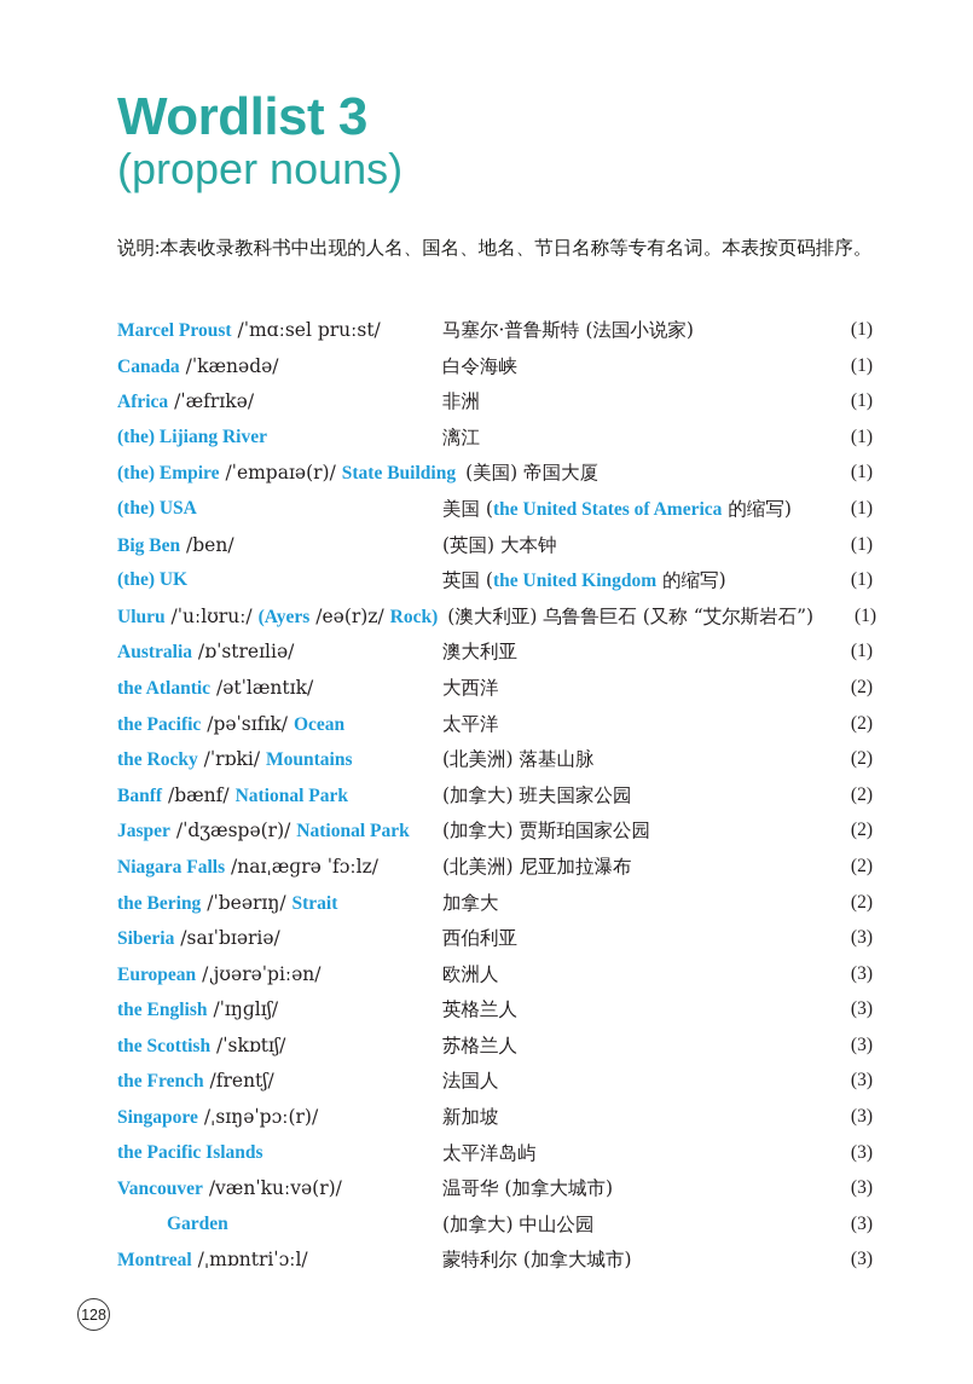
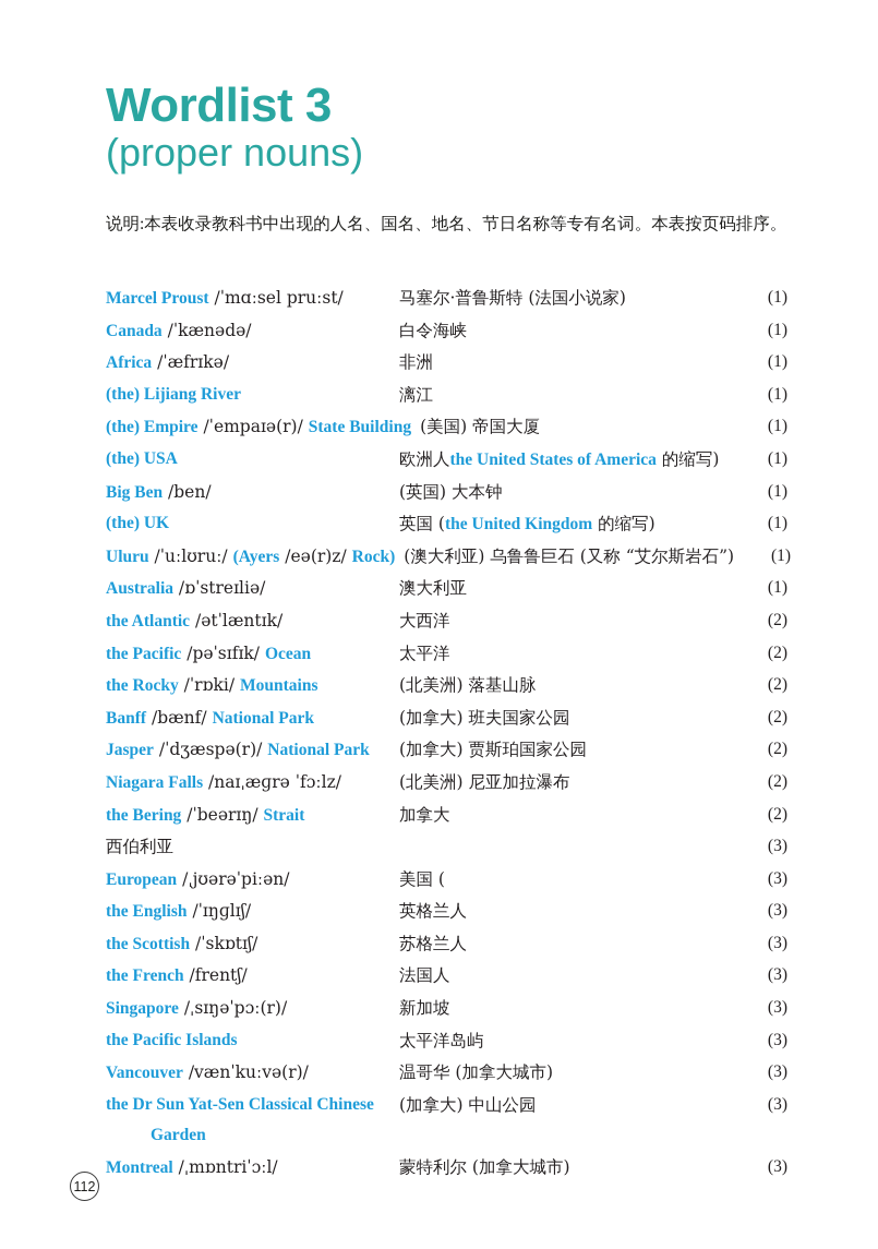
  Wordlist 3
  (proper nouns)
  说明:本表收录教科书中出现的人名、国名、地名、节日名称等专有名词。本表按页码排序。
  Marcel Proust /ˈmɑːsel pruːst/
  马塞尔·普鲁斯特 (法国小说家)
  (1)
  Canada /ˈkænədə/
  白令海峡
  (1)
  Africa /ˈæfrɪkə/
  非洲
  (1)
  (the) Lijiang River
  漓江
  (1)
  (the) Empire /ˈempaɪə(r)/ State Building
  (美国) 帝国大厦
  (1)
  (the) USA
- 美国 (the United States of America 的缩写)
+ 欧洲人the United States of America 的缩写)
  (1)
  Big Ben /ben/
  (英国) 大本钟
  (1)
  (the) UK
  英国 (the United Kingdom 的缩写)
  (1)
  Uluru /ˈuːlʊruː/ (Ayers /eə(r)z/ Rock)
  (澳大利亚) 乌鲁鲁巨石 (又称 “艾尔斯岩石”)
  (1)
  Australia /ɒˈstreɪliə/
  澳大利亚
  (1)
  the Atlantic /ətˈlæntɪk/
  大西洋
  (2)
  the Pacific /pəˈsɪfɪk/ Ocean
  太平洋
  (2)
  the Rocky /ˈrɒki/ Mountains
  (北美洲) 落基山脉
  (2)
  Banff /bænf/ National Park
  (加拿大) 班夫国家公园
  (2)
  Jasper /ˈdʒæspə(r)/ National Park
  (加拿大) 贾斯珀国家公园
  (2)
  Niagara Falls /naɪˌæɡrə ˈfɔːlz/
  (北美洲) 尼亚加拉瀑布
  (2)
  the Bering /ˈbeərɪŋ/ Strait
  加拿大
  (2)
- Siberia /saɪˈbɪəriə/
  西伯利亚
  (3)
  European /ˌjʊərəˈpiːən/
- 欧洲人
+ 美国 (
  (3)
  the English /ˈɪŋɡlɪʃ/
  英格兰人
  (3)
  the Scottish /ˈskɒtɪʃ/
  苏格兰人
  (3)
  the French /frentʃ/
  法国人
  (3)
  Singapore /ˌsɪŋəˈpɔː(r)/
  新加坡
  (3)
  the Pacific Islands
  太平洋岛屿
  (3)
  Vancouver /vænˈkuːvə(r)/
  温哥华 (加拿大城市)
  (3)
+ the Dr Sun Yat-Sen Classical Chinese
  Garden
  (加拿大) 中山公园
  (3)
  Montreal /ˌmɒntriˈɔːl/
  蒙特利尔 (加拿大城市)
  (3)
- 128
+ 112
